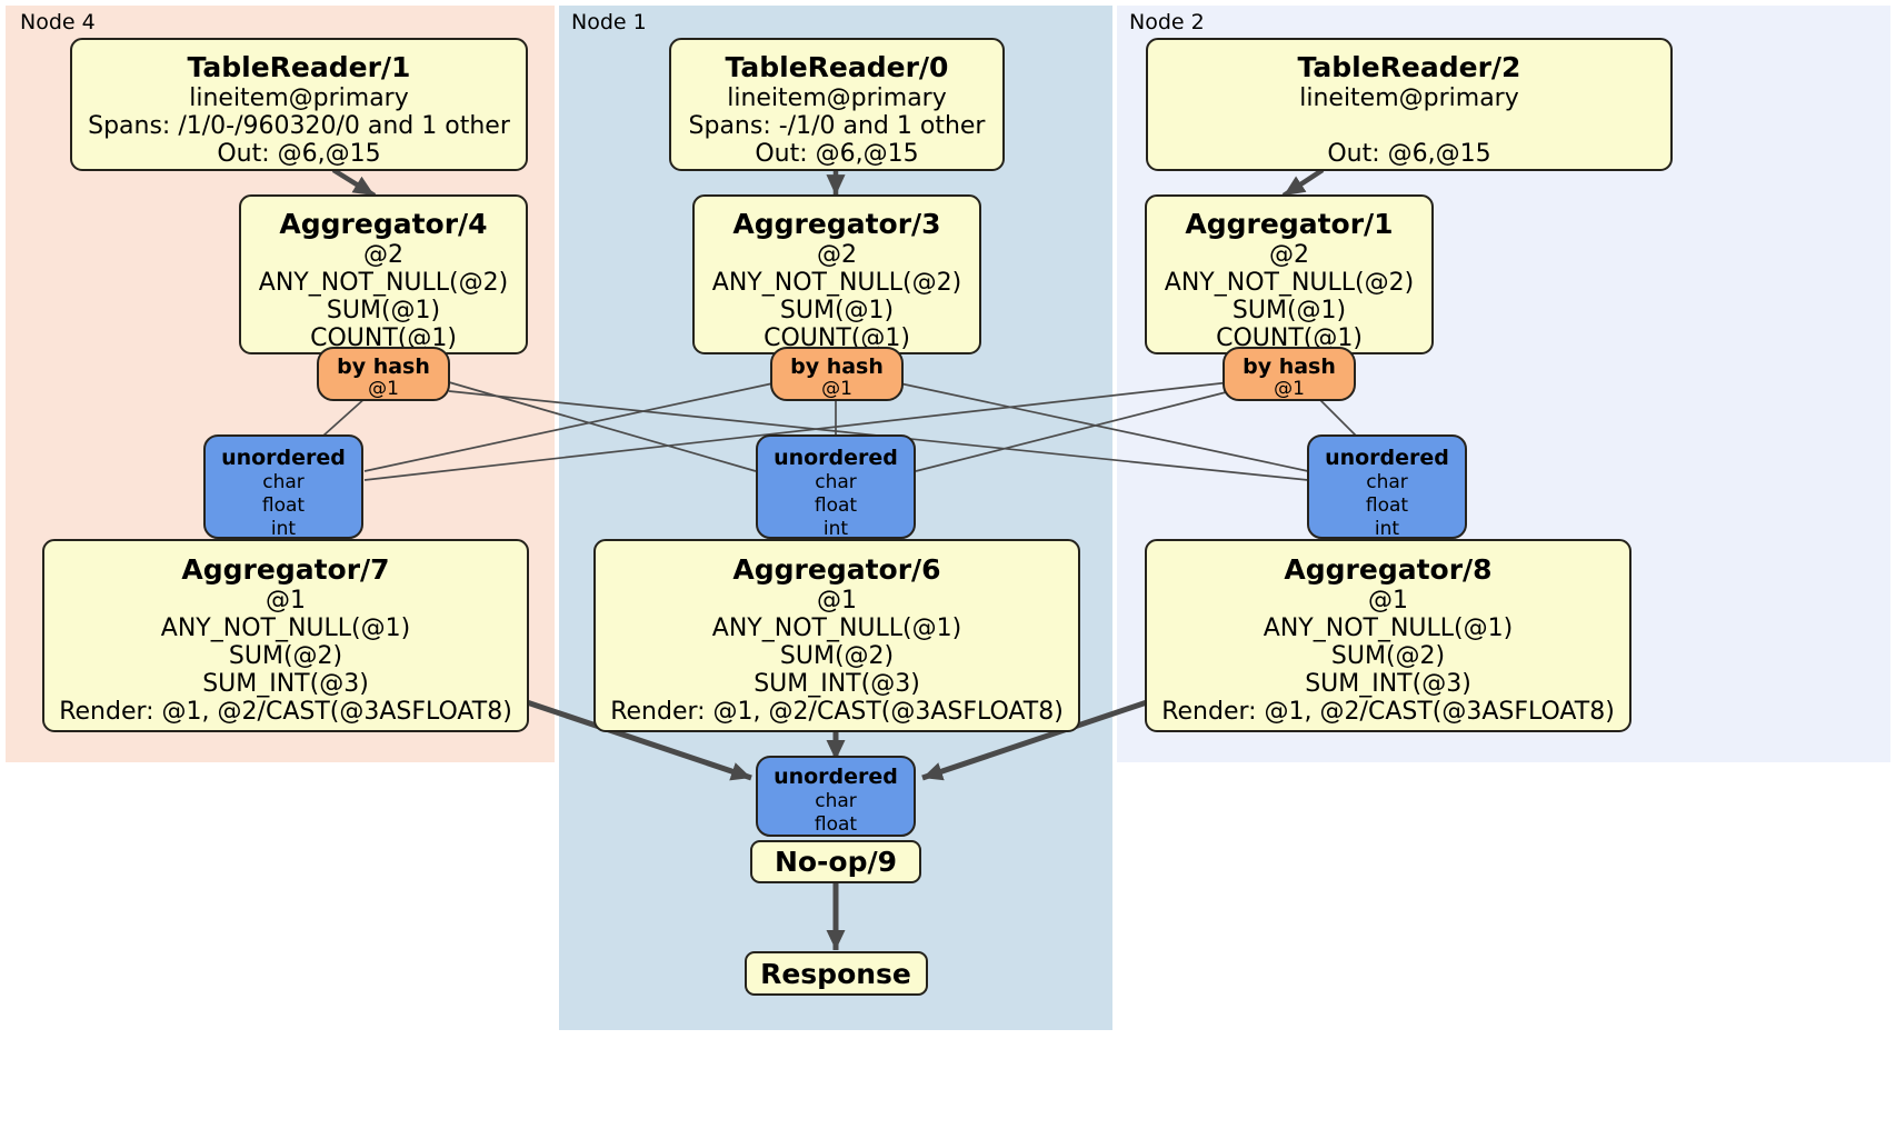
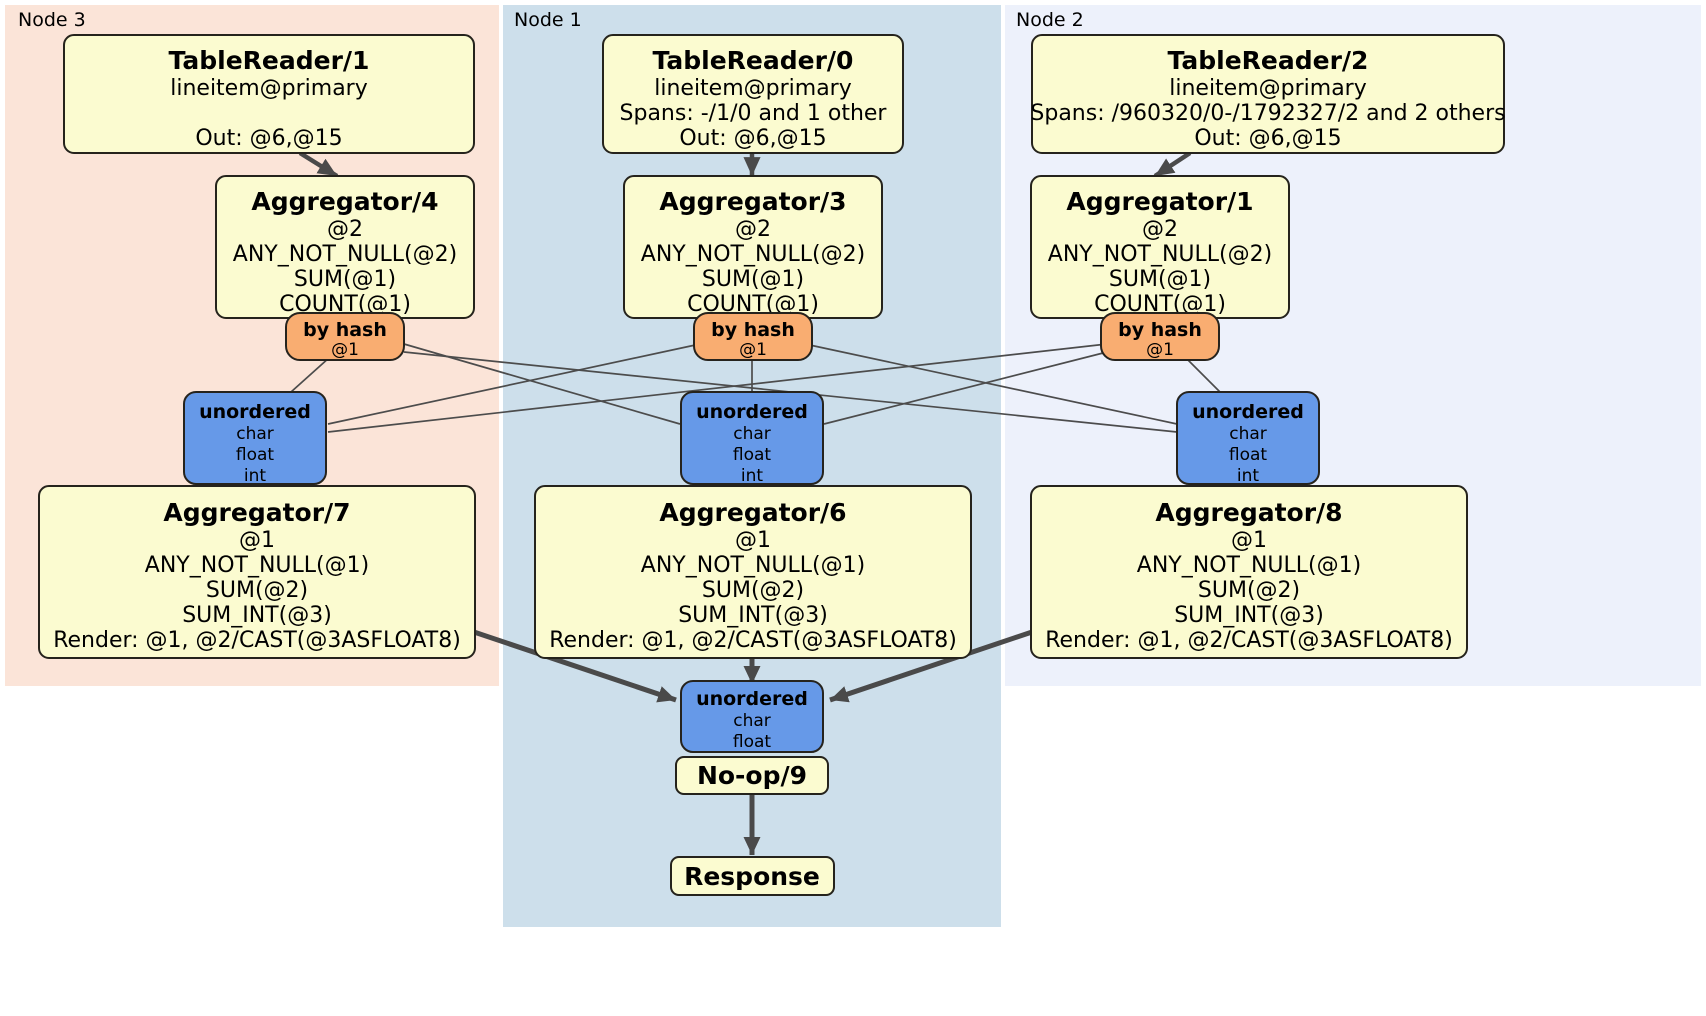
- Node 4
+ Node 3
  Node 1
  Node 2
  TableReader/1
  lineitem@primary
- Spans: /1/0-/960320/0 and 1 other
  Out: @6,@15
  Aggregator/4
  @2
  ANY_NOT_NULL(@2)
  SUM(@1)
  COUNT(@1)
  TableReader/0
  lineitem@primary
  Spans: -/1/0 and 1 other
  Out: @6,@15
  Aggregator/3
  @2
  ANY_NOT_NULL(@2)
  SUM(@1)
  COUNT(@1)
  TableReader/2
  lineitem@primary
+ Spans: /960320/0-/1792327/2 and 2 others
  Out: @6,@15
  Aggregator/1
  @2
  ANY_NOT_NULL(@2)
  SUM(@1)
  COUNT(@1)
  by hash
  @1
  by hash
  @1
  by hash
  @1
  unordered
  char
  float
  int
  unordered
  char
  float
  int
  unordered
  char
  float
  int
  Aggregator/7
  @1
  ANY_NOT_NULL(@1)
  SUM(@2)
  SUM_INT(@3)
  Render: @1, @2/CAST(@3ASFLOAT8)
  Aggregator/6
  @1
  ANY_NOT_NULL(@1)
  SUM(@2)
  SUM_INT(@3)
  Render: @1, @2/CAST(@3ASFLOAT8)
  Aggregator/8
  @1
  ANY_NOT_NULL(@1)
  SUM(@2)
  SUM_INT(@3)
  Render: @1, @2/CAST(@3ASFLOAT8)
  unordered
  char
  float
  No-op/9
  Response
